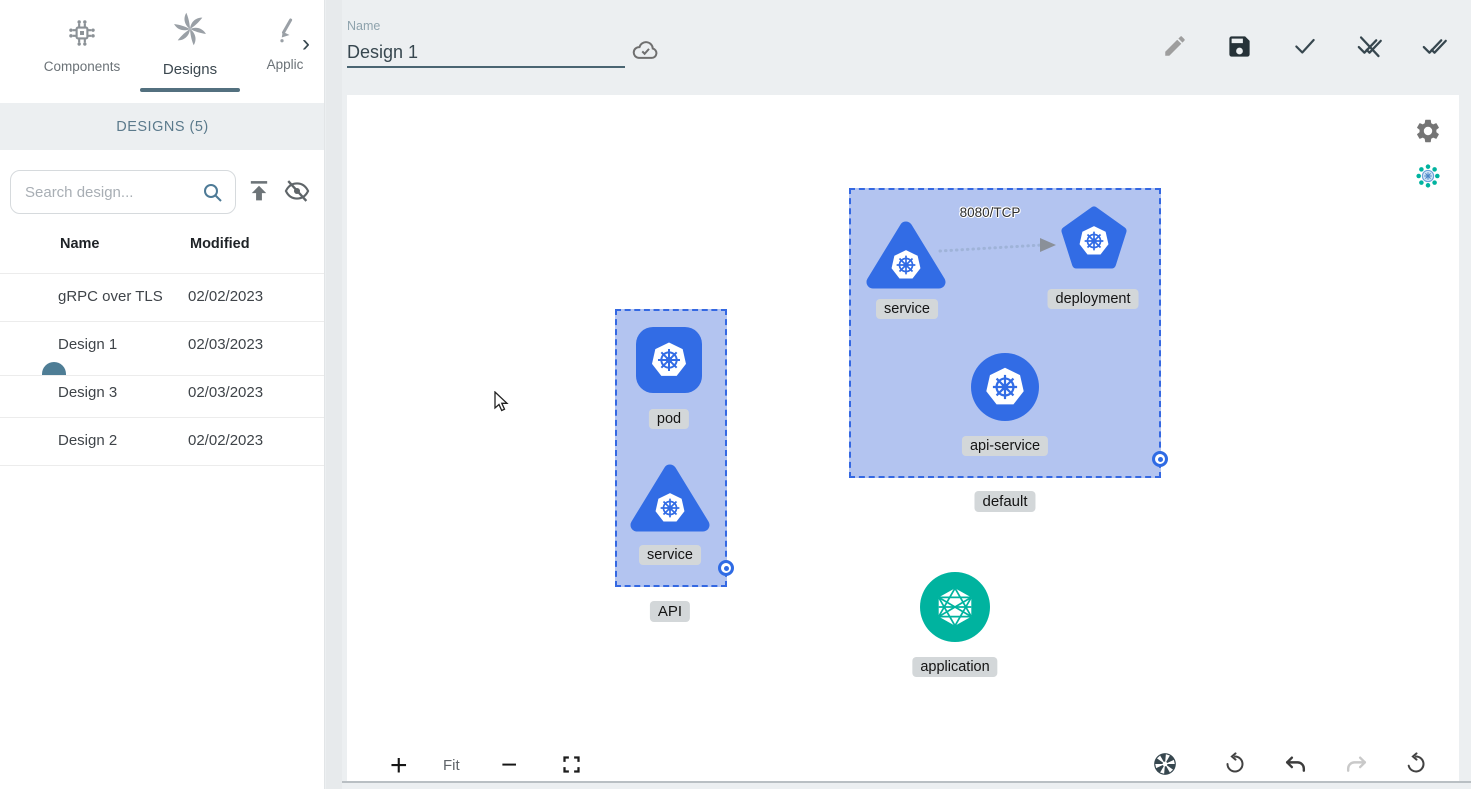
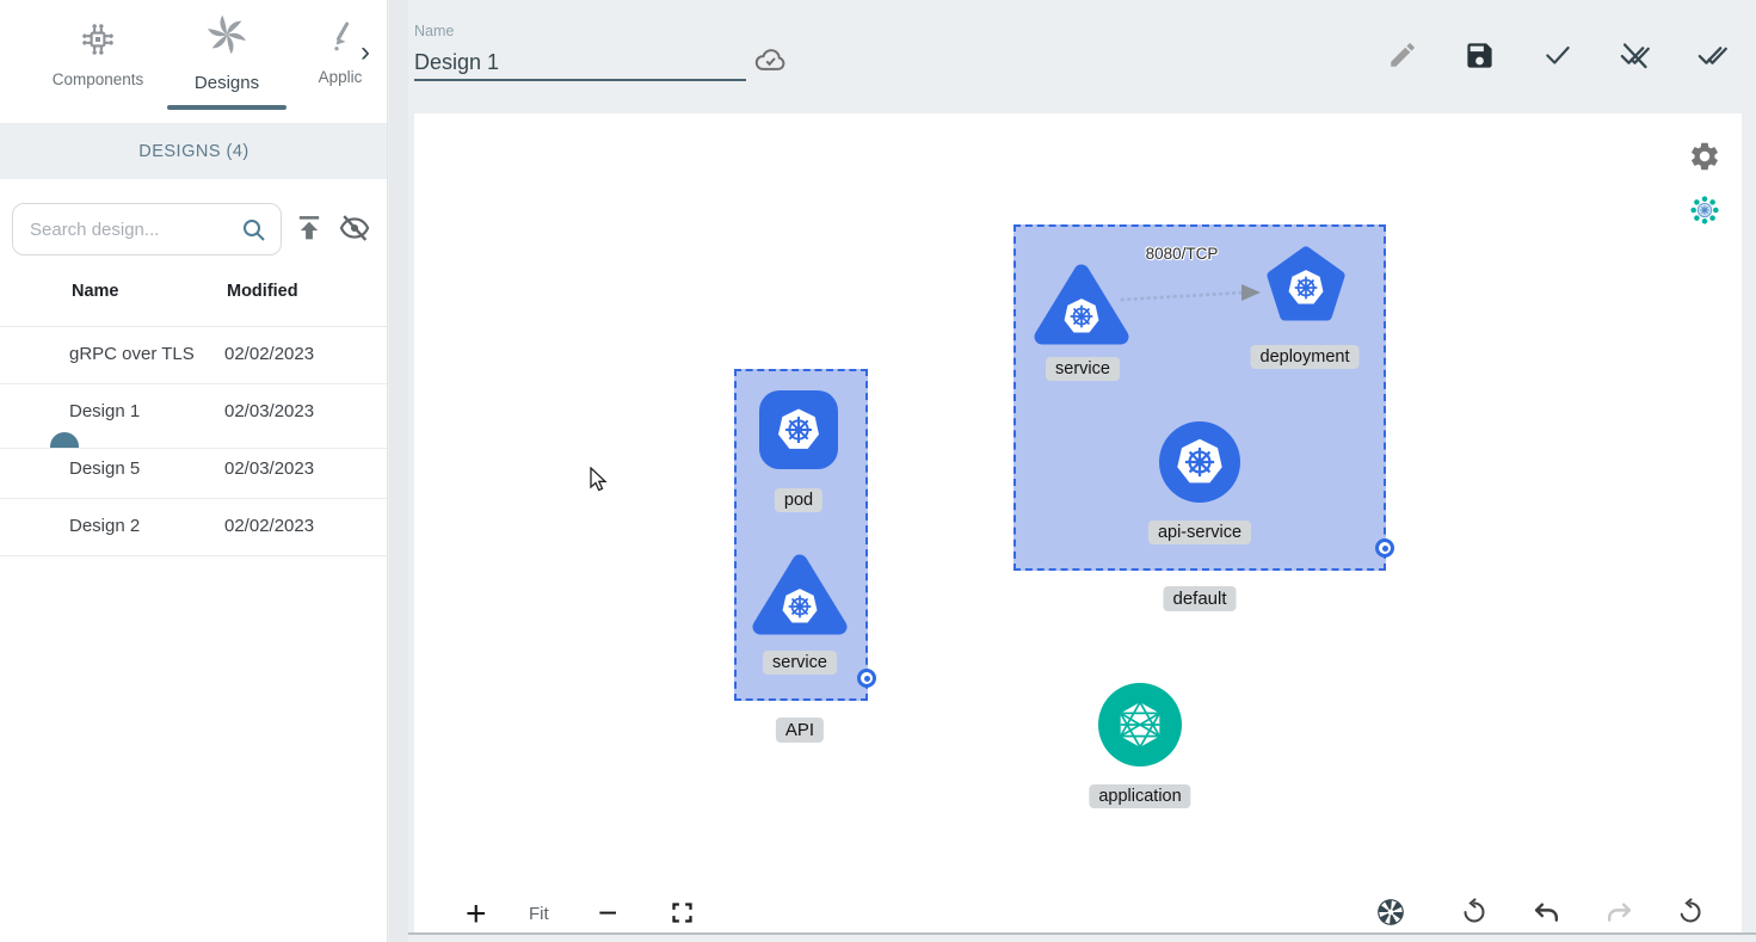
  Components
  Designs
  Applic
  ›
- DESIGNS (5)
+ DESIGNS (4)
  Search design...
  Name
  Modified
  gRPC over TLS
  02/02/2023
  Design 1
  02/03/2023
- Design 3
+ Design 5
  02/03/2023
  Design 2
  02/02/2023
  Name
  Design 1
  pod
  service
  API
  service
  8080/TCP
  deployment
  api-service
  default
  application
  +
  Fit
  −
